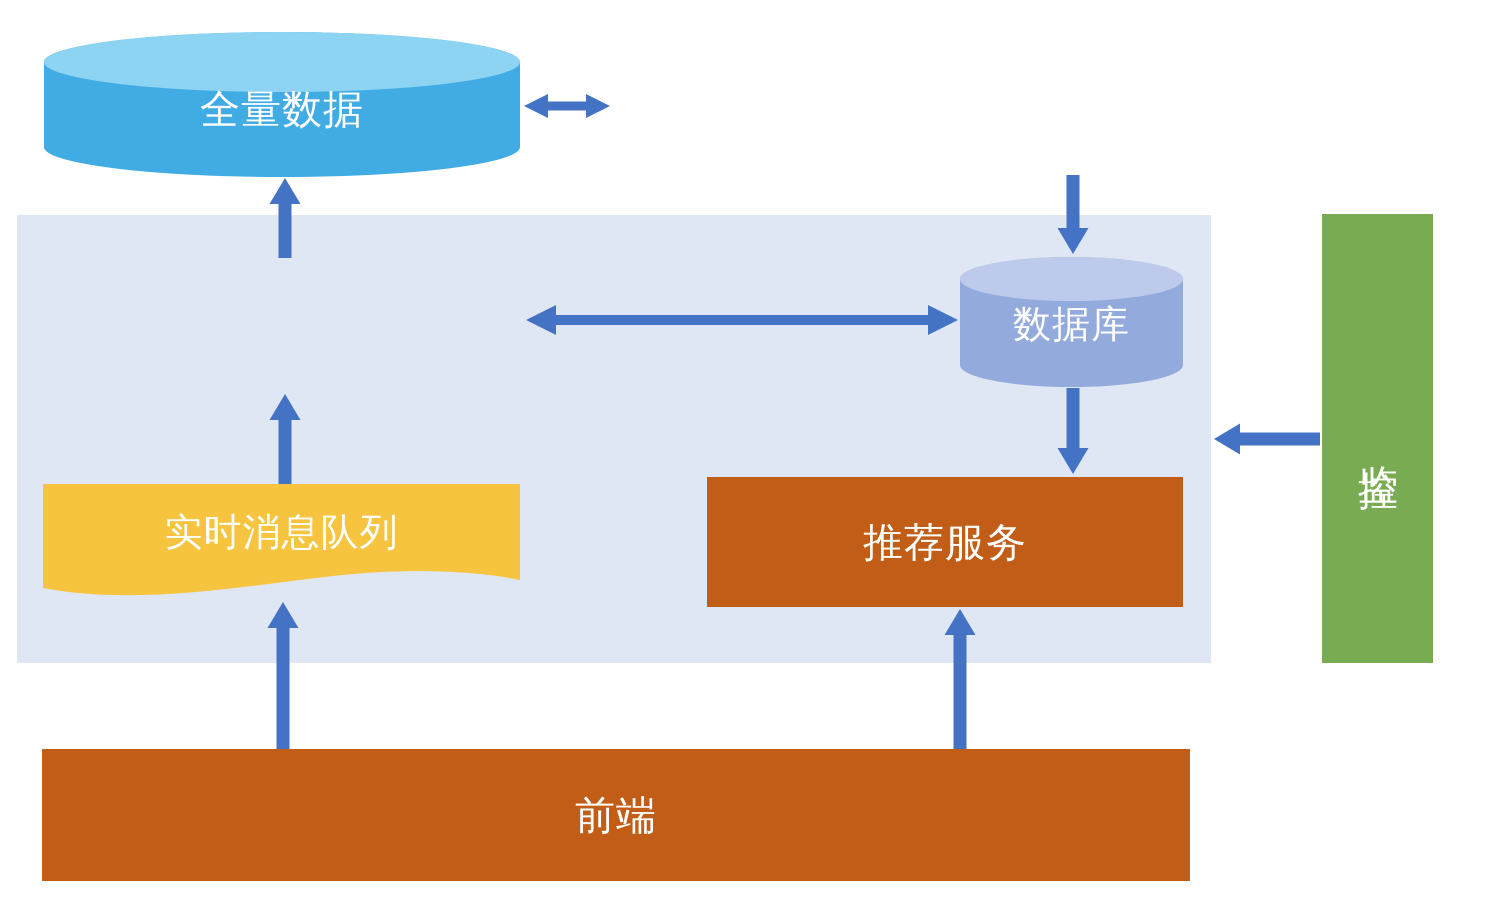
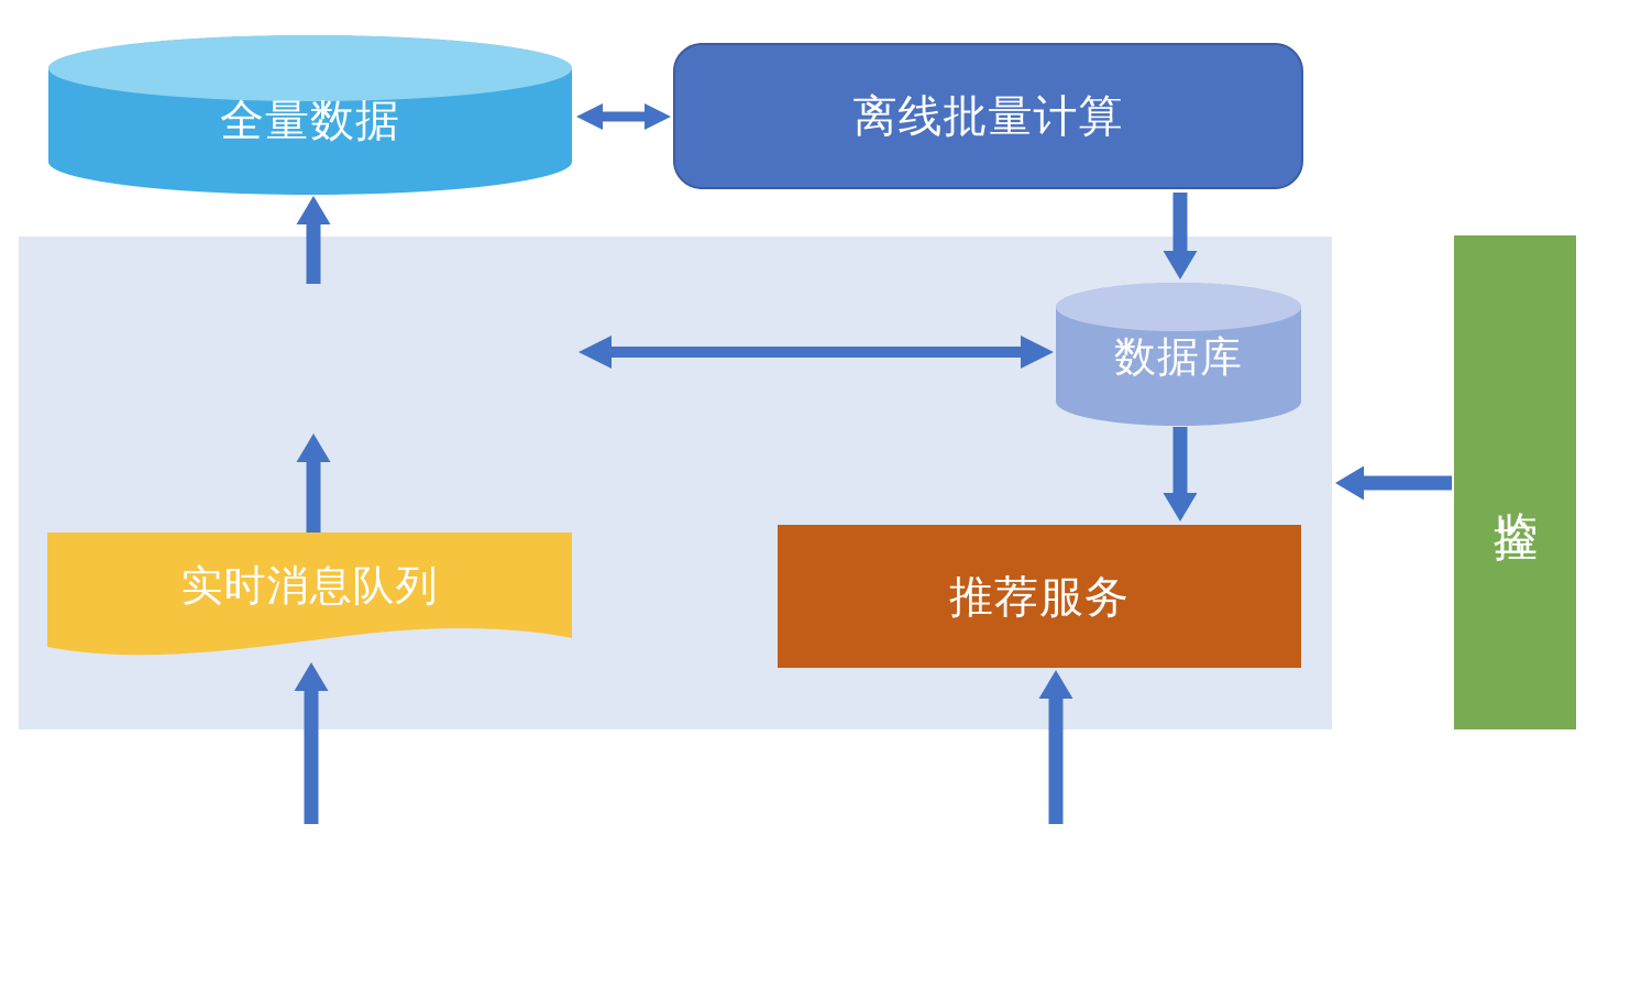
  全量数据
+ 离线批量计算
  数据库
  实时消息队列
  推荐服务
- 前端
